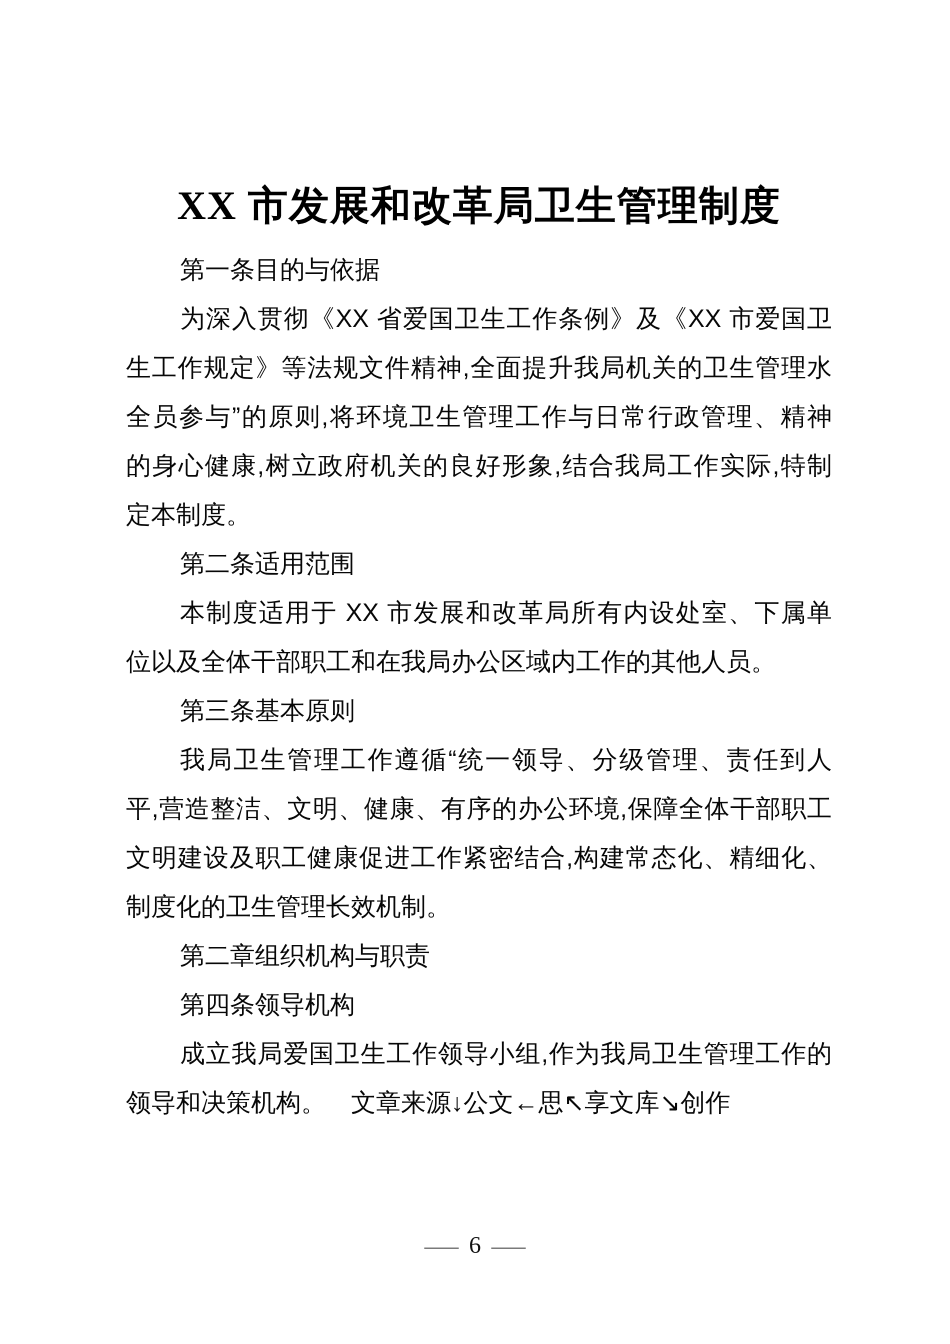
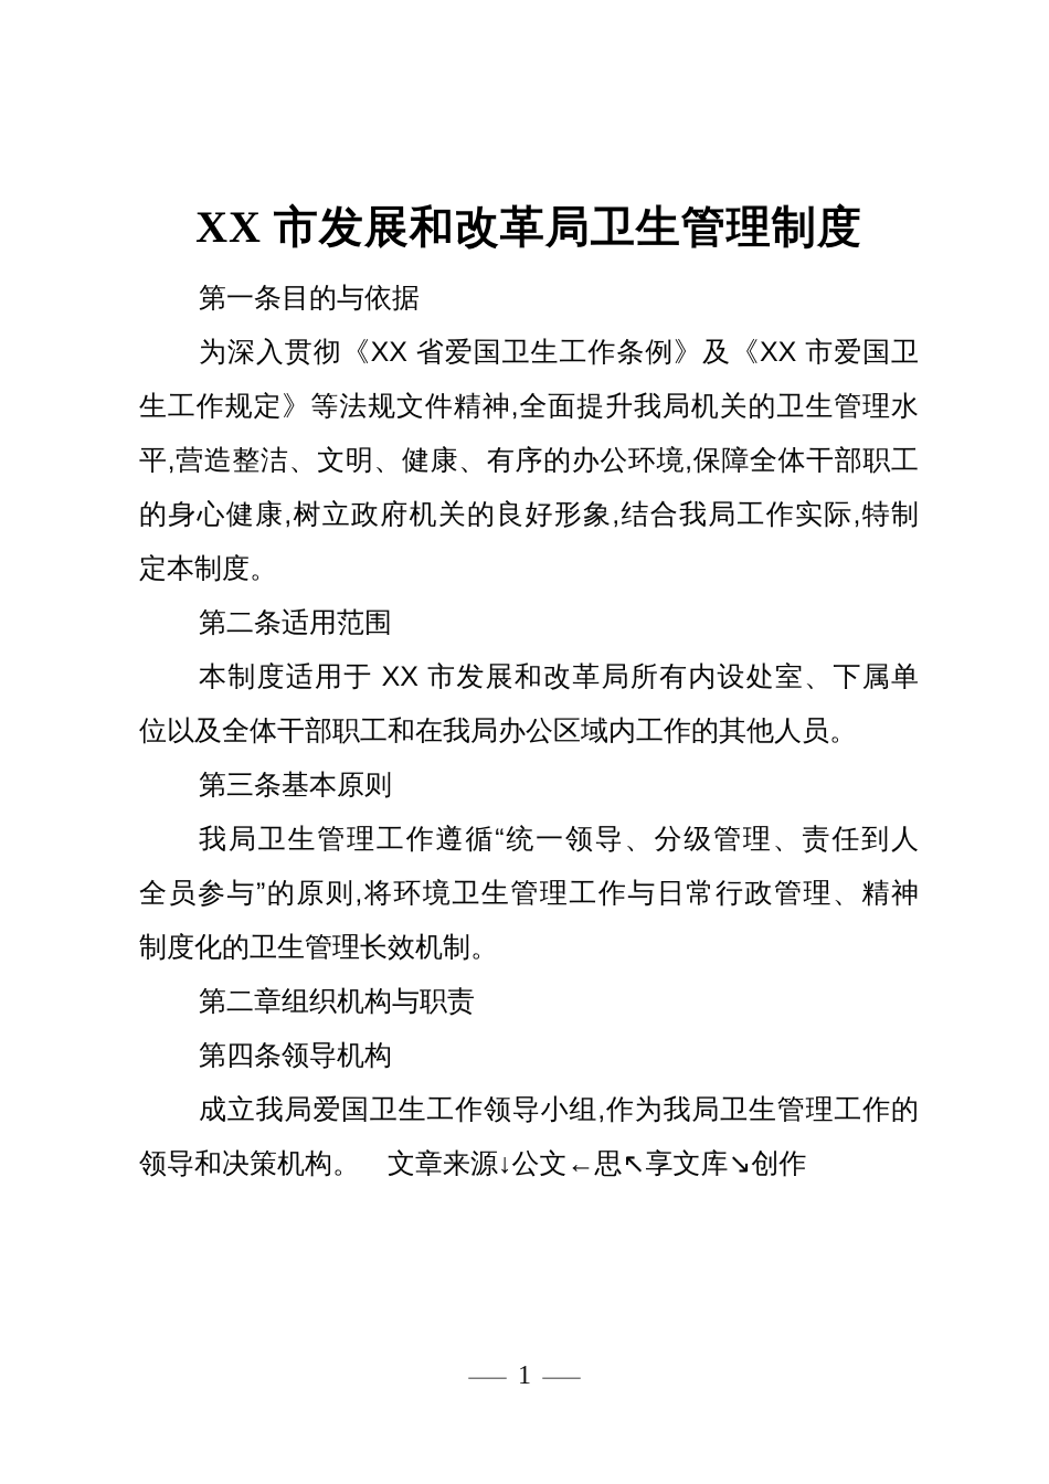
  XX 市发展和改革局卫生管理制度
  第一条目的与依据
  为深入贯彻《XX 省爱国卫生工作条例》及《XX 市爱国卫
  生工作规定》等法规文件精神,全面提升我局机关的卫生管理水
- 全员参与”的原则,将环境卫生管理工作与日常行政管理、精神
+ 平,营造整洁、文明、健康、有序的办公环境,保障全体干部职工
  的身心健康,树立政府机关的良好形象,结合我局工作实际,特制
  定本制度。
  第二条适用范围
  本制度适用于 XX 市发展和改革局所有内设处室、下属单
  位以及全体干部职工和在我局办公区域内工作的其他人员。
  第三条基本原则
  我局卫生管理工作遵循“统一领导、分级管理、责任到人
- 平,营造整洁、文明、健康、有序的办公环境,保障全体干部职工
+ 全员参与”的原则,将环境卫生管理工作与日常行政管理、精神
- 文明建设及职工健康促进工作紧密结合,构建常态化、精细化、
  制度化的卫生管理长效机制。
  第二章组织机构与职责
  第四条领导机构
  成立我局爱国卫生工作领导小组,作为我局卫生管理工作的
  领导和决策机构。 文章来源↓公文←思↖享文库↘创作
  —
- 6
+ 1
  —
